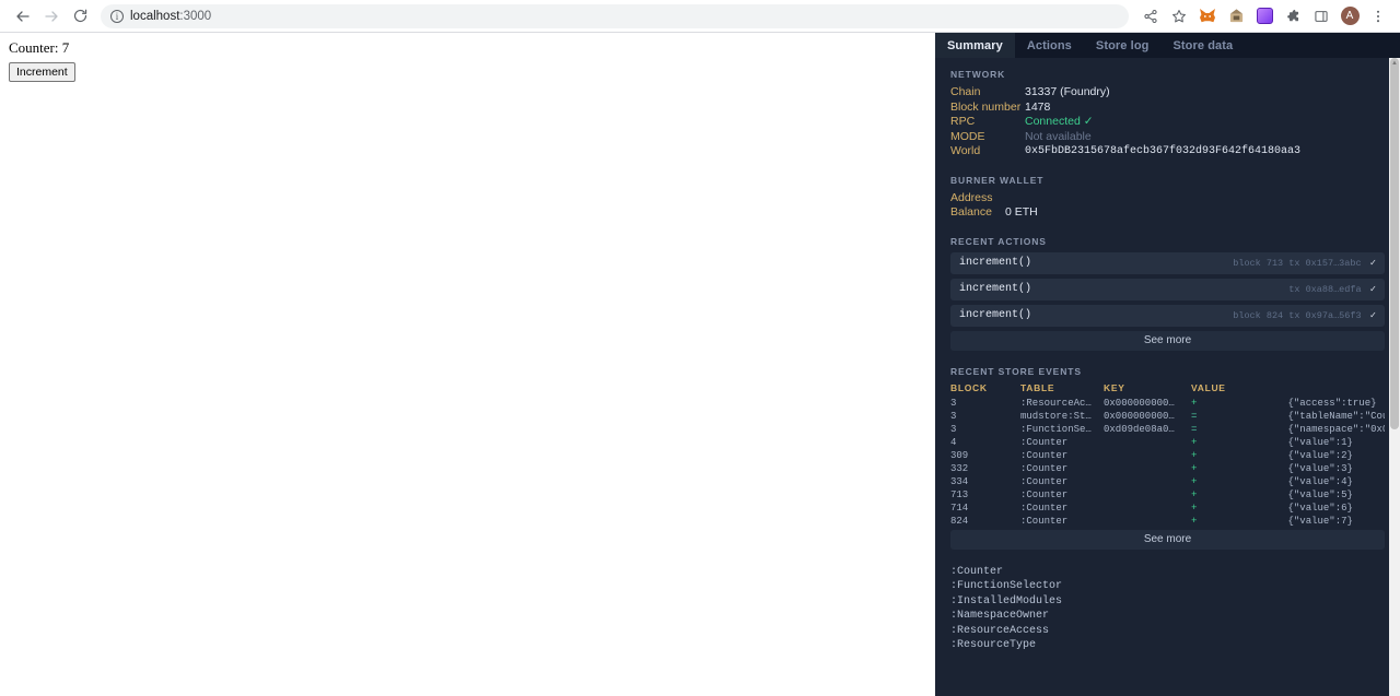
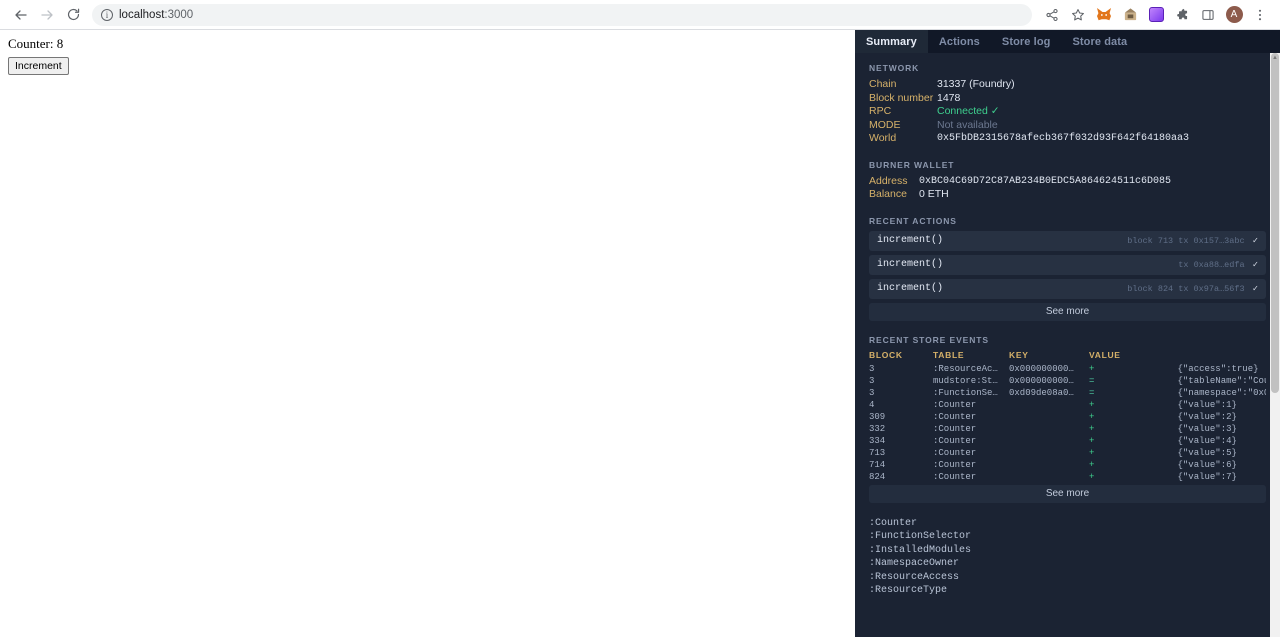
  i
  localhost:3000
  A
- Counter: 7
+ Counter: 8
  Increment
  Summary
  Actions
  Store log
  Store data
  NETWORK
  Chain
  31337 (Foundry)
  Block number
  1478
  RPC
  Connected ✓
  MODE
  Not available
  World
  0x5FbDB2315678afecb367f032d93F642f64180aa3
  BURNER WALLET
  Address
+ 0xBC04C69D72C87AB234B0EDC5A864624511c6D085
  Balance
  0 ETH
  RECENT ACTIONS
  increment()
  block 713 tx 0x157…3abc
  ✓
  increment()
  tx 0xa88…edfa
  ✓
  increment()
  block 824 tx 0x97a…56f3
  ✓
  See more
  RECENT STORE EVENTS
  BLOCK	TABLE	KEY	VALUE
  3	:ResourceAc…	0x000000000…	+	{"access":true}
  4	:Counter		+	{"value":1}
  309	:Counter		+	{"value":2}
  332	:Counter		+	{"value":3}
  334	:Counter		+	{"value":4}
  713	:Counter		+	{"value":5}
  714	:Counter		+	{"value":6}
  824	:Counter		+	{"value":7}
  See more
  :Counter
  :FunctionSelector
  :InstalledModules
  :NamespaceOwner
  :ResourceAccess
  :ResourceType
